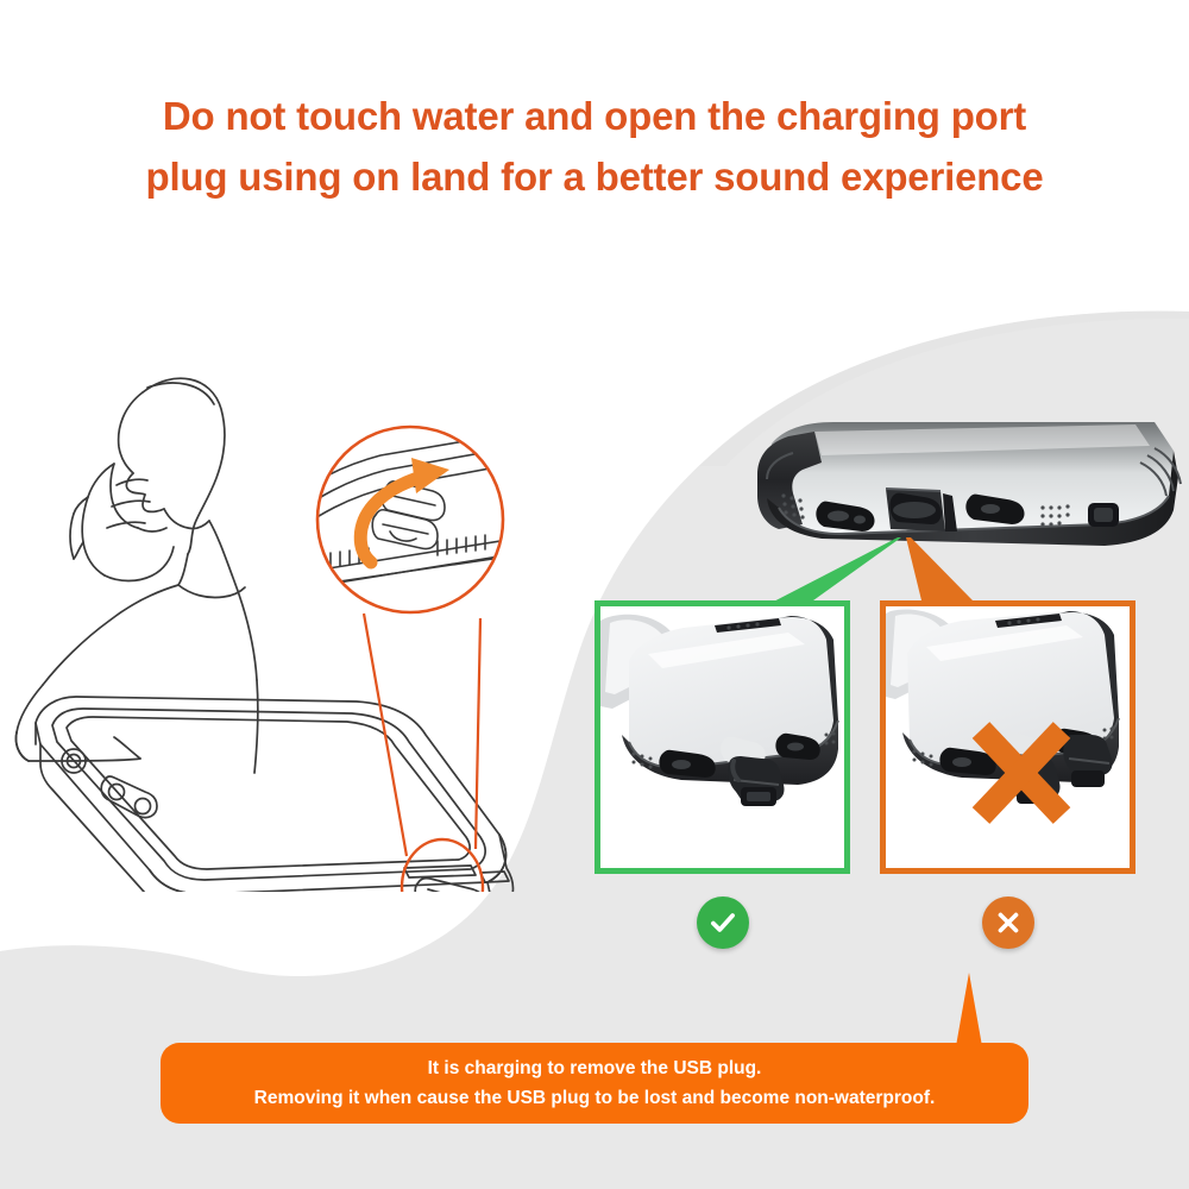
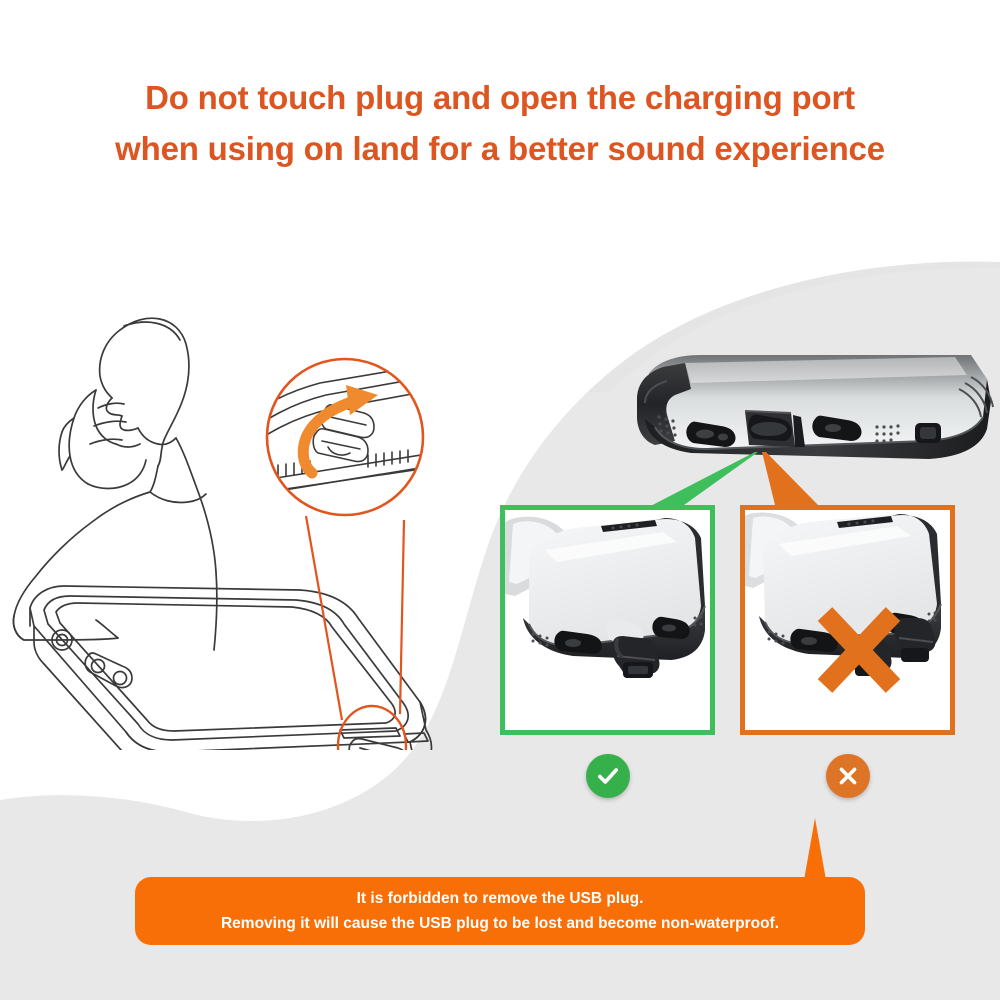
- Do not touch water and open the charging port
+ Do not touch plug and open the charging port
- plug using on land for a better sound experience
+ when using on land for a better sound experience
- It is charging to remove the USB plug.
+ It is forbidden to remove the USB plug.
- Removing it when cause the USB plug to be lost and become non-waterproof.
+ Removing it will cause the USB plug to be lost and become non-waterproof.
